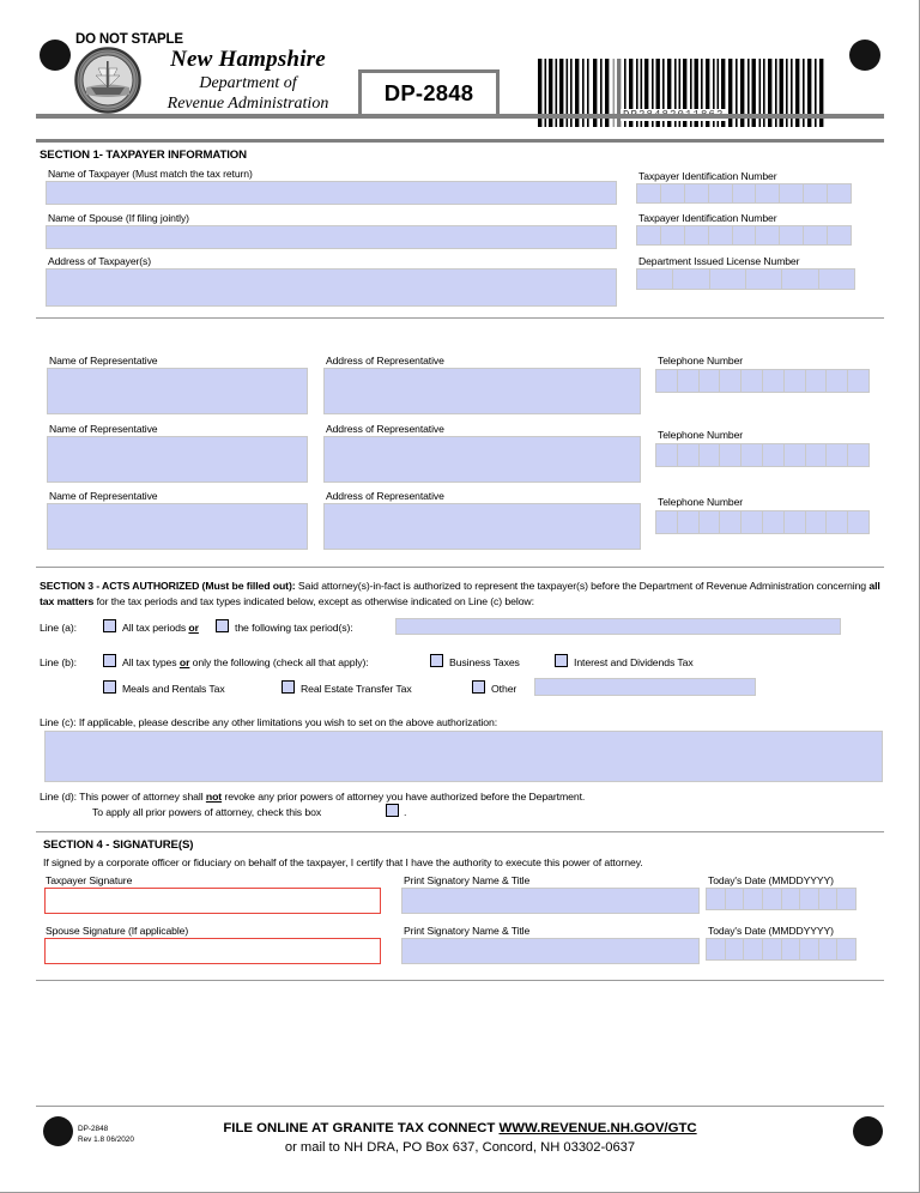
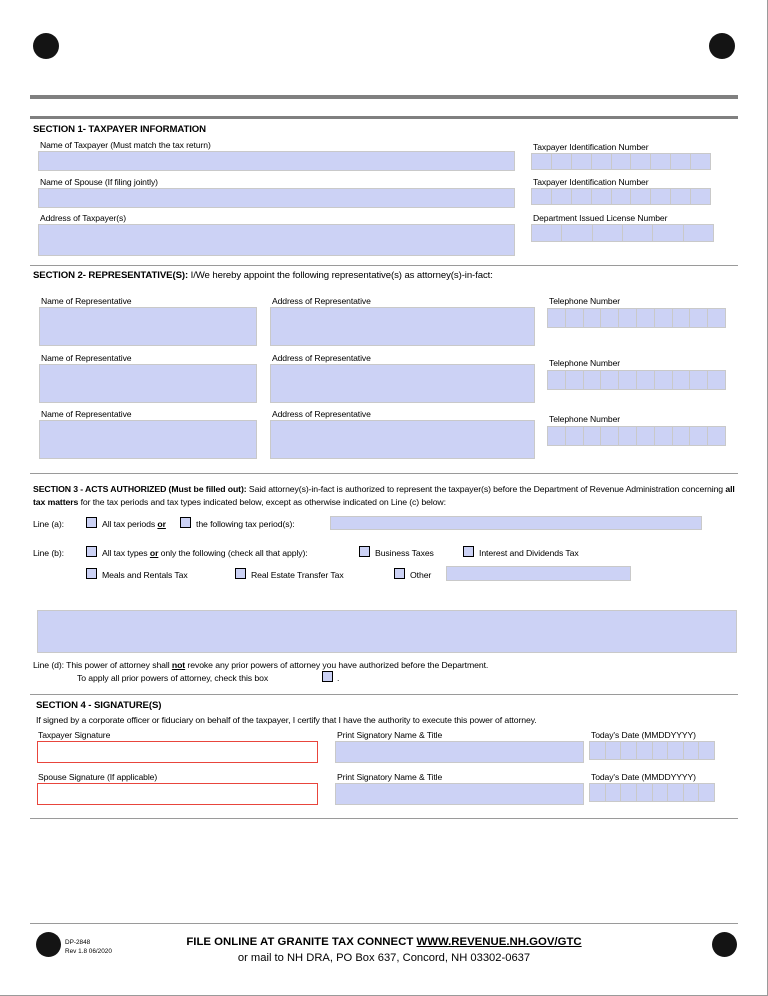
- DO NOT STAPLE
- New Hampshire
- Department of
- Revenue Administration
- DP-2848
  SECTION 1- TAXPAYER INFORMATION
  Name of Taxpayer (Must match the tax return)
  Name of Spouse (If filing jointly)
  Address of Taxpayer(s)
  Taxpayer Identification Number
  Taxpayer Identification Number
  Department Issued License Number
+ SECTION 2- REPRESENTATIVE(S): I/We hereby appoint the following representative(s) as attorney(s)-in-fact:
  Name of Representative
  Address of Representative
  Telephone Number
  Name of Representative
  Address of Representative
  Telephone Number
  Name of Representative
  Address of Representative
  Telephone Number
  SECTION 3 - ACTS AUTHORIZED (Must be filled out): Said attorney(s)-in-fact is authorized to represent the taxpayer(s) before the Department of Revenue Administration concerning all tax matters for the tax periods and tax types indicated below, except as otherwise indicated on Line (c) below:
  Line (a):
  All tax periods or
  the following tax period(s):
  Line (b):
  All tax types or only the following (check all that apply):
  Business Taxes
  Interest and Dividends Tax
  Meals and Rentals Tax
  Real Estate Transfer Tax
  Other
- Line (c): If applicable, please describe any other limitations you wish to set on the above authorization:
  Line (d): This power of attorney shall not revoke any prior powers of attorney you have authorized before the Department.
  To apply all prior powers of attorney, check this box
  .
  SECTION 4 - SIGNATURE(S)
  If signed by a corporate officer or fiduciary on behalf of the taxpayer, I certify that I have the authority to execute this power of attorney.
  Taxpayer Signature
  Print Signatory Name & Title
  Today's Date (MMDDYYYY)
  Spouse Signature (If applicable)
  Print Signatory Name & Title
  Today's Date (MMDDYYYY)
  FILE ONLINE AT GRANITE TAX CONNECT WWW.REVENUE.NH.GOV/GTC
  or mail to NH DRA, PO Box 637, Concord, NH 03302-0637
